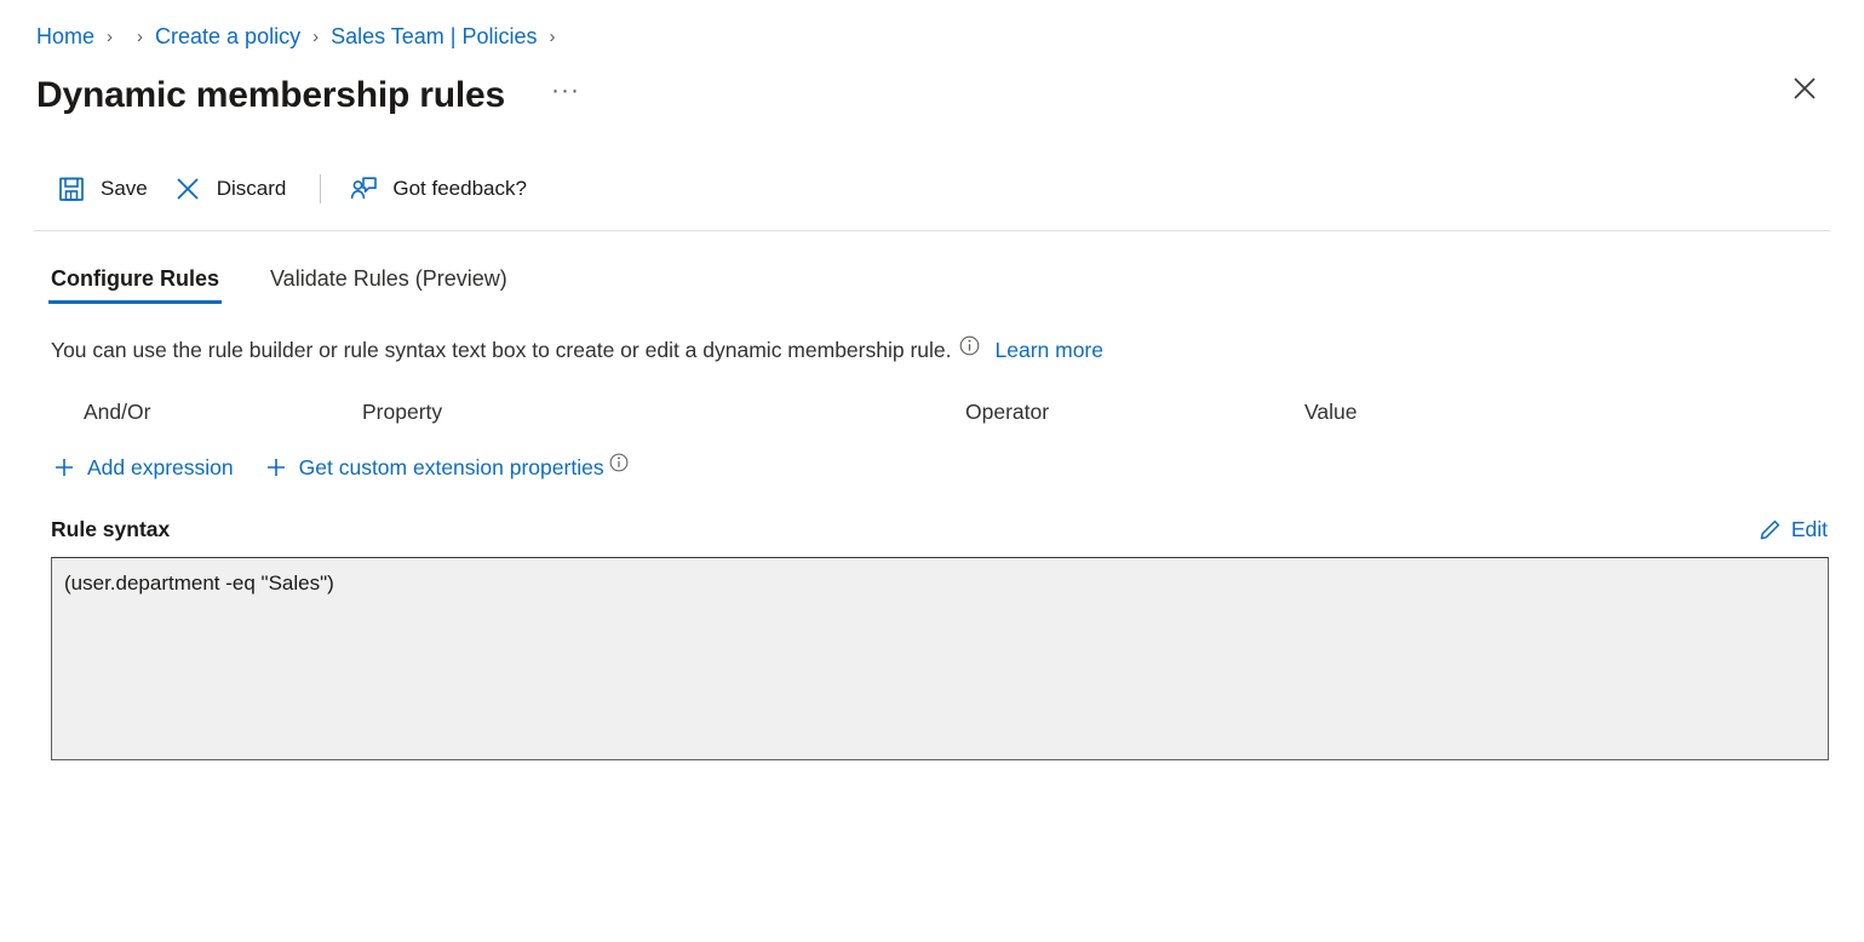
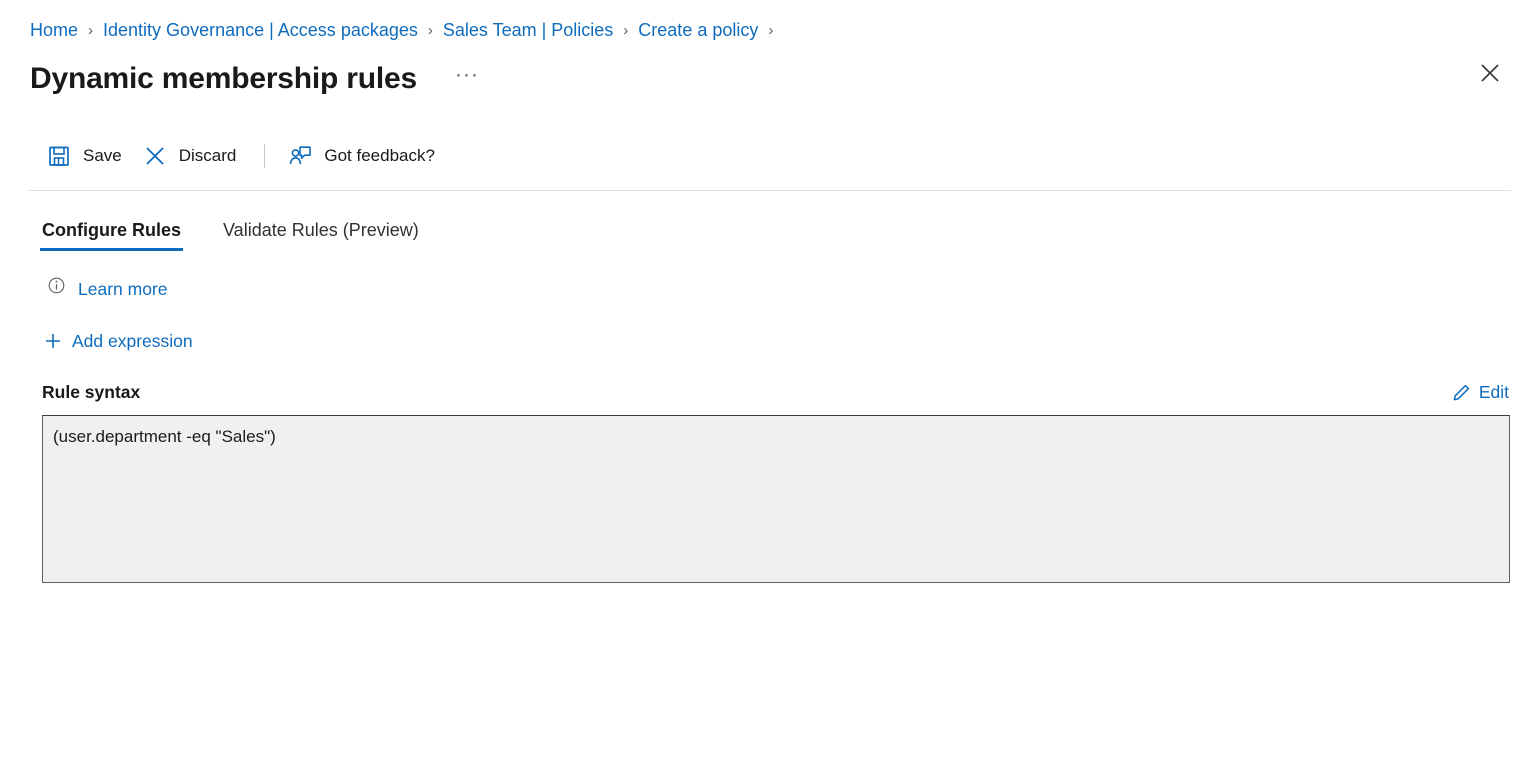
  Home
  ›
+ Identity Governance | Access packages
  ›
- Create a policy
+ Sales Team | Policies
  ›
- Sales Team | Policies
+ Create a policy
  ›
  Dynamic membership rules
  ···
  Save
  Discard
  Got feedback?
  Configure Rules
  Validate Rules (Preview)
- You can use the rule builder or rule syntax text box to create or edit a dynamic membership rule.
  Learn more
- And/Or
- Property
- Operator
- Value
  Add expression
- Get custom extension properties
  Rule syntax
  Edit
  (user.department -eq "Sales")
